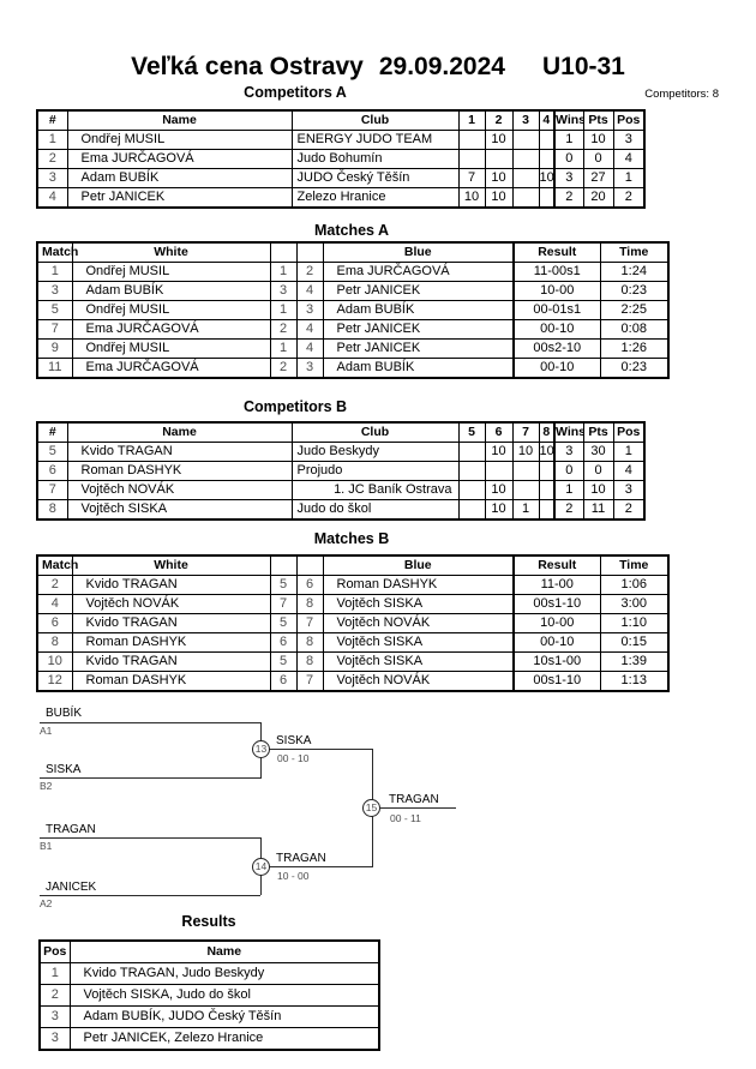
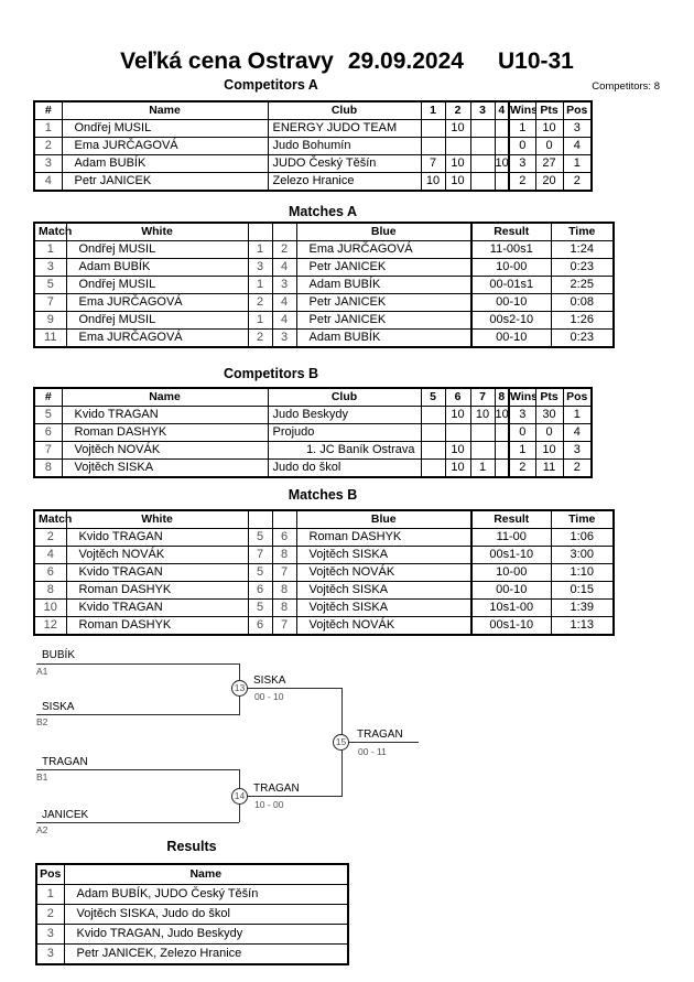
  Veľká cena Ostravy 29.09.2024 U10-31
  Competitors A
  Competitors: 8
  #	Name	Club	1	2	3	4	Wins	Pts	Pos
  1	Ondřej MUSIL	ENERGY JUDO TEAM		10			1	10	3
  2	Ema JURČAGOVÁ	Judo Bohumín					0	0	4
  3	Adam BUBÍK	JUDO Český Těšín	7	10		10	3	27	1
  4	Petr JANICEK	Zelezo Hranice	10	10			2	20	2
  Matches A
  Match	White			Blue	Result	Time
  1	Ondřej MUSIL	1	2	Ema JURČAGOVÁ	11-00s1	1:24
  3	Adam BUBÍK	3	4	Petr JANICEK	10-00	0:23
  5	Ondřej MUSIL	1	3	Adam BUBÍK	00-01s1	2:25
  7	Ema JURČAGOVÁ	2	4	Petr JANICEK	00-10	0:08
  9	Ondřej MUSIL	1	4	Petr JANICEK	00s2-10	1:26
  11	Ema JURČAGOVÁ	2	3	Adam BUBÍK	00-10	0:23
  Competitors B
  #	Name	Club	5	6	7	8	Wins	Pts	Pos
  5	Kvido TRAGAN	Judo Beskydy		10	10	10	3	30	1
  6	Roman DASHYK	Projudo					0	0	4
  7	Vojtěch NOVÁK	1. JC Baník Ostrava		10			1	10	3
  8	Vojtěch SISKA	Judo do škol		10	1		2	11	2
  Matches B
  Match	White			Blue	Result	Time
  2	Kvido TRAGAN	5	6	Roman DASHYK	11-00	1:06
  4	Vojtěch NOVÁK	7	8	Vojtěch SISKA	00s1-10	3:00
  6	Kvido TRAGAN	5	7	Vojtěch NOVÁK	10-00	1:10
  8	Roman DASHYK	6	8	Vojtěch SISKA	00-10	0:15
  10	Kvido TRAGAN	5	8	Vojtěch SISKA	10s1-00	1:39
  12	Roman DASHYK	6	7	Vojtěch NOVÁK	00s1-10	1:13
  BUBÍK
  A1
  SISKA
  B2
  TRAGAN
  B1
  JANICEK
  A2
  13
  SISKA
  00 - 10
  14
  TRAGAN
  10 - 00
  15
  TRAGAN
  00 - 11
  Results
  Pos	Name
- 1	Kvido TRAGAN, Judo Beskydy
+ 1	Adam BUBÍK, JUDO Český Těšín
  2	Vojtěch SISKA, Judo do škol
- 3	Adam BUBÍK, JUDO Český Těšín
+ 3	Kvido TRAGAN, Judo Beskydy
  3	Petr JANICEK, Zelezo Hranice
